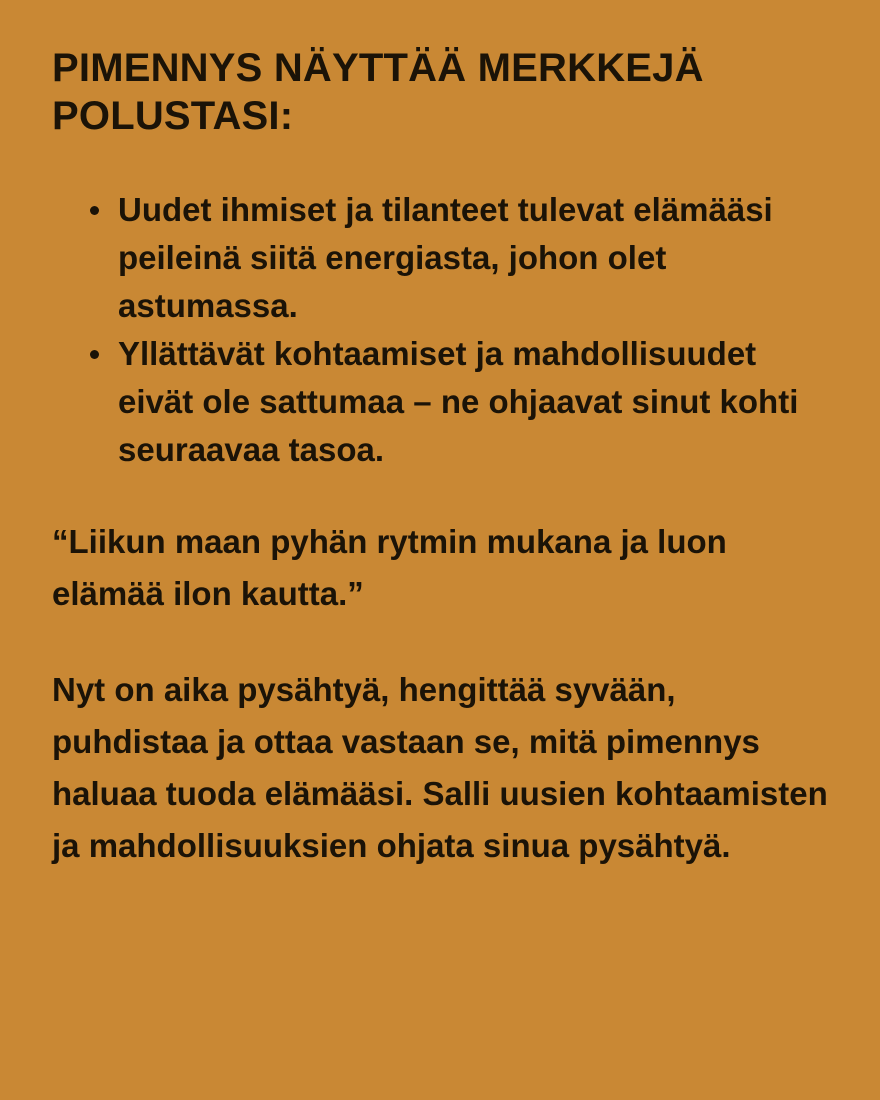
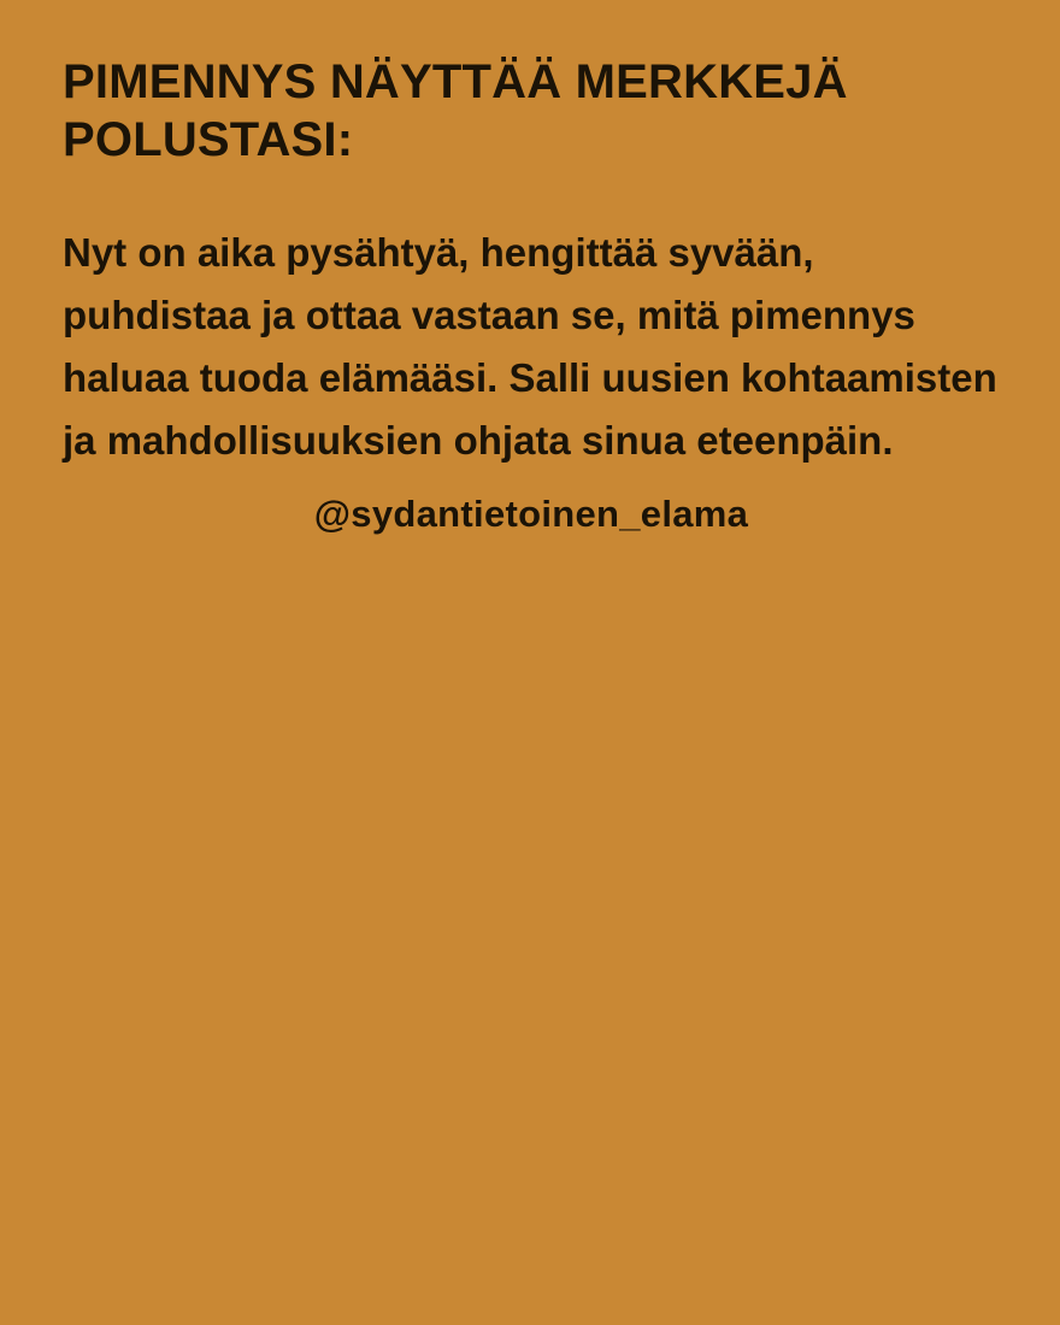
  PIMENNYS NÄYTTÄÄ MERKKEJÄ POLUSTASI:
- Uudet ihmiset ja tilanteet tulevat elämääsi peileinä siitä energiasta, johon olet astumassa.
- Yllättävät kohtaamiset ja mahdollisuudet eivät ole sattumaa – ne ohjaavat sinut kohti seuraavaa tasoa.
- “Liikun maan pyhän rytmin mukana ja luon elämää ilon kautta.”
- Nyt on aika pysähtyä, hengittää syvään, puhdistaa ja ottaa vastaan se, mitä pimennys haluaa tuoda elämääsi. Salli uusien kohtaamisten ja mahdollisuuksien ohjata sinua pysähtyä.
+ Nyt on aika pysähtyä, hengittää syvään, puhdistaa ja ottaa vastaan se, mitä pimennys haluaa tuoda elämääsi. Salli uusien kohtaamisten ja mahdollisuuksien ohjata sinua eteenpäin.
+ @sydantietoinen_elama
